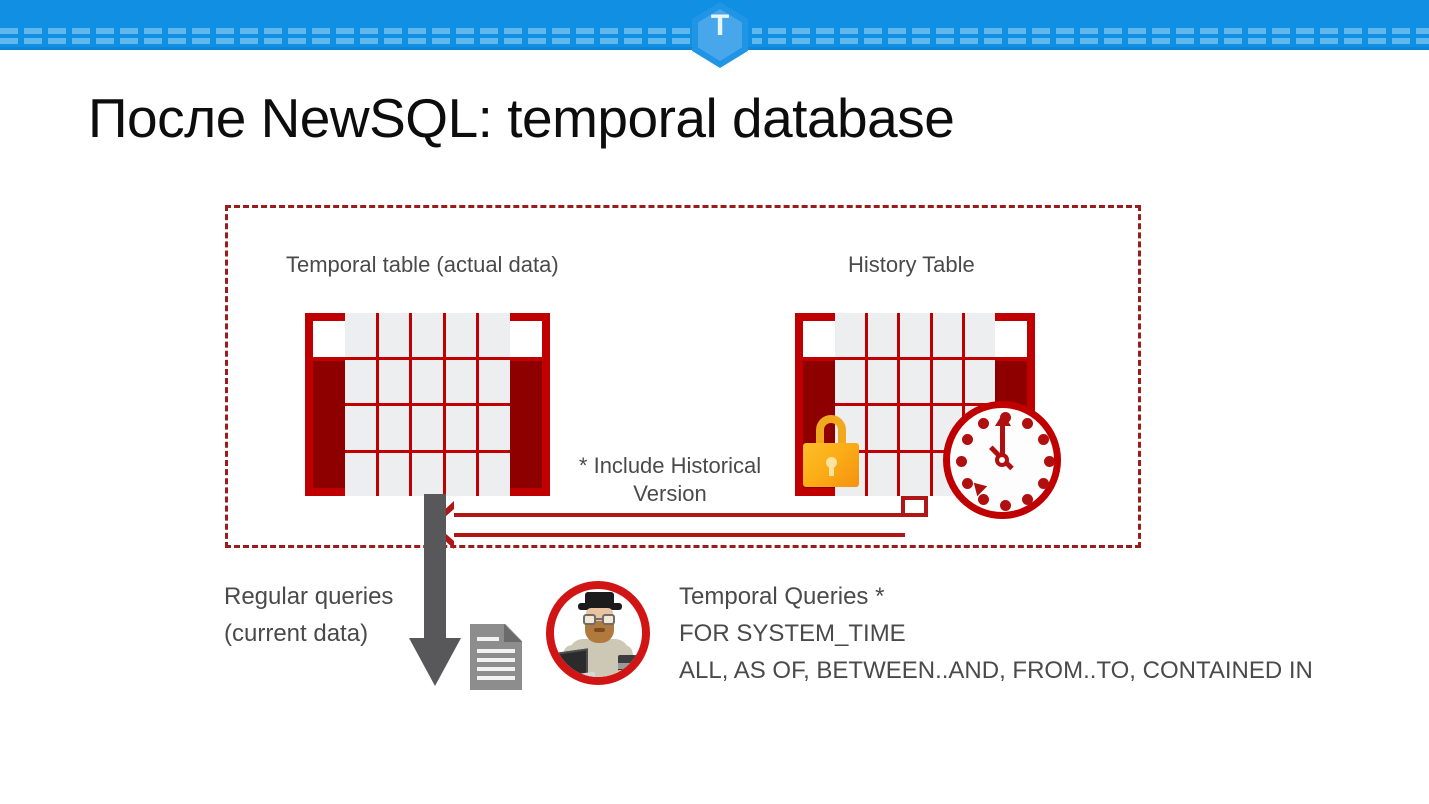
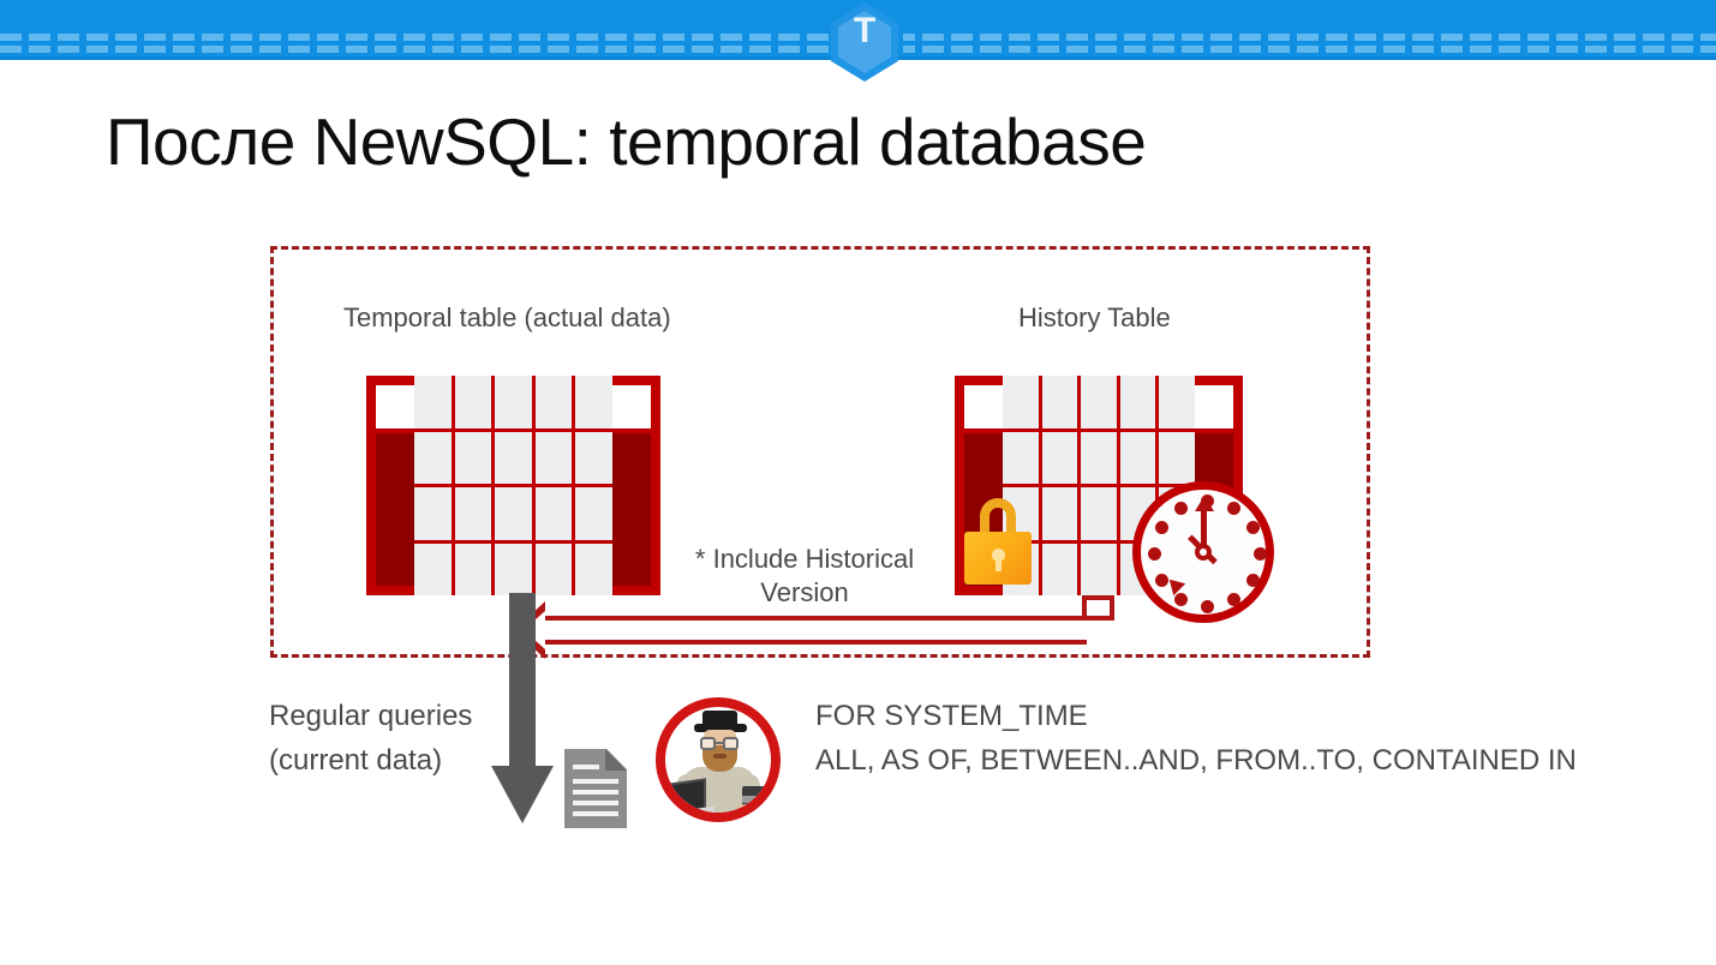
  T
  После NewSQL: temporal database
  Temporal table (actual data)
  History Table
  * Include Historical Version
  Regular queries
  (current data)
- Temporal Queries *
  FOR SYSTEM_TIME
  ALL, AS OF, BETWEEN..AND, FROM..TO, CONTAINED IN
